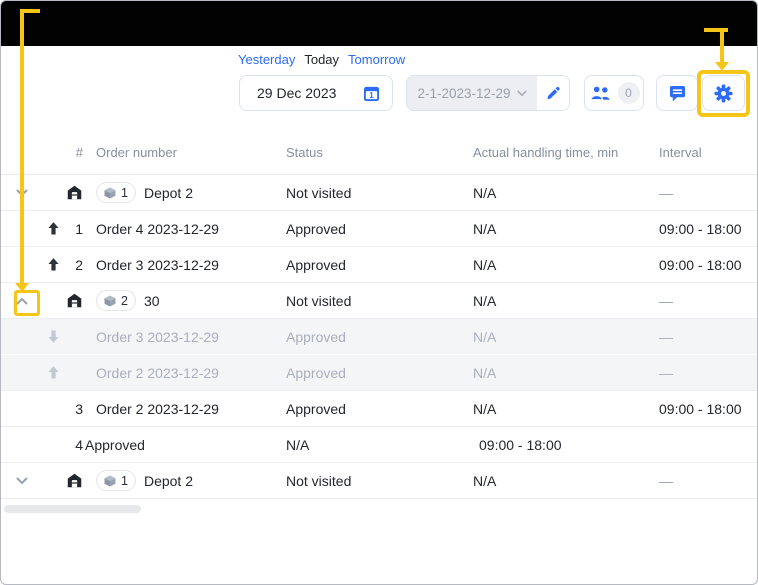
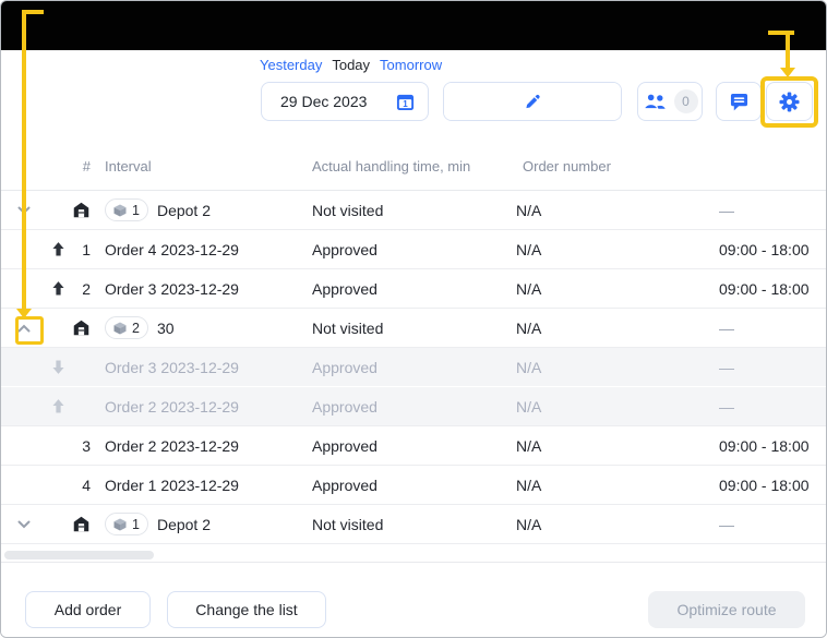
  Yesterday
  Today
  Tomorrow
  29 Dec 2023
  1
- 2-1-2023-12-29
  0
  #
- Order number
+ Interval
- Status
  Actual handling time, min
- Interval
+ Order number
  1
  Depot 2
  Not visited
  N/A
  —
  1
  Order 4 2023-12-29
  Approved
  N/A
  09:00 - 18:00
  2
  Order 3 2023-12-29
  Approved
  N/A
  09:00 - 18:00
  2
  30
  Not visited
  N/A
  —
  Order 3 2023-12-29
  Approved
  N/A
  —
  Order 2 2023-12-29
  Approved
  N/A
  —
  3
  Order 2 2023-12-29
  Approved
  N/A
  09:00 - 18:00
  4
+ Order 1 2023-12-29
  Approved
  N/A
  09:00 - 18:00
  1
  Depot 2
  Not visited
  N/A
  —
+ Add order
+ Change the list
+ Optimize route
